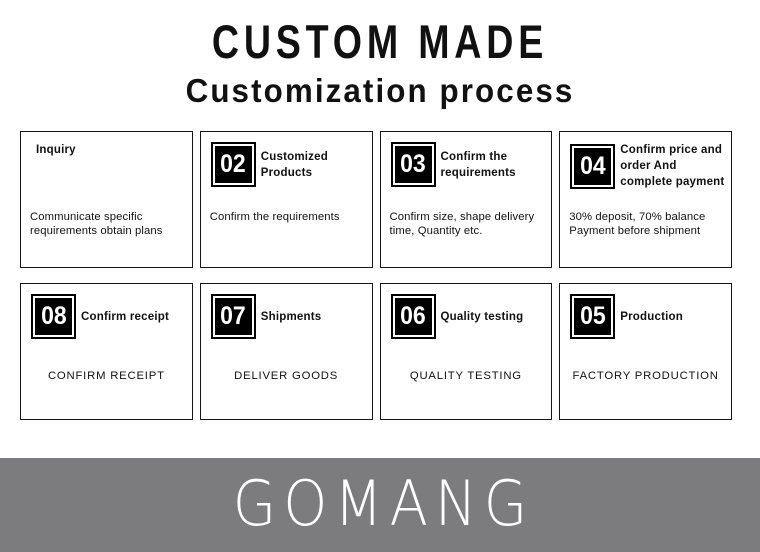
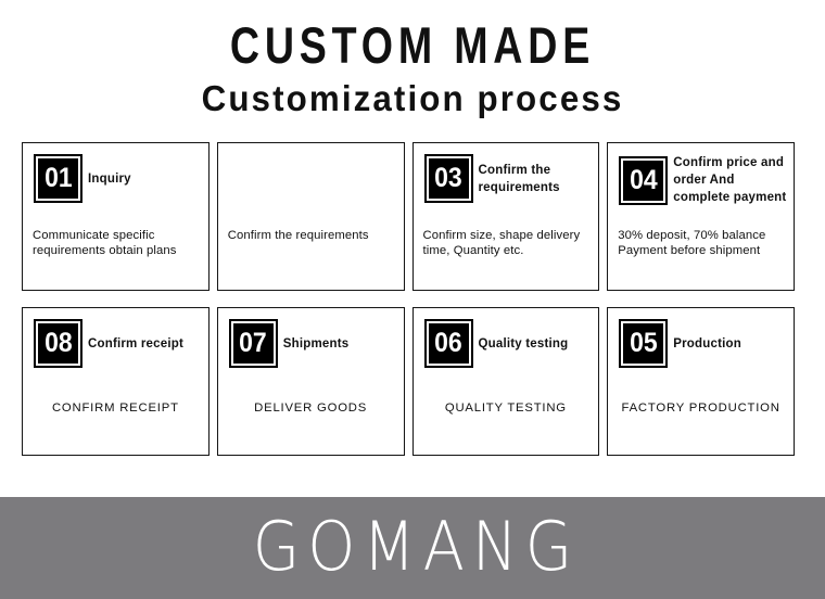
  CUSTOM MADE
  Customization process
+ 01
  Inquiry
  Communicate specific requirements obtain plans
- 02
- Customized Products
  Confirm the requirements
  03
  Confirm the requirements
  Confirm size, shape delivery time, Quantity etc.
  04
  Confirm price and order And complete payment
  30% deposit, 70% balance Payment before shipment
  08
  Confirm receipt
  CONFIRM RECEIPT
  07
  Shipments
  DELIVER GOODS
  06
  Quality testing
  QUALITY TESTING
  05
  Production
  FACTORY PRODUCTION
  GOMANG
